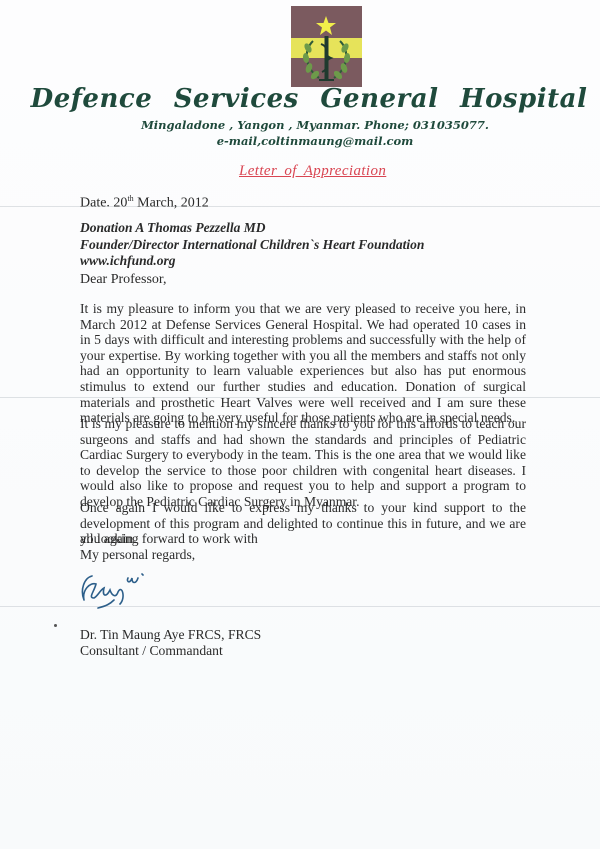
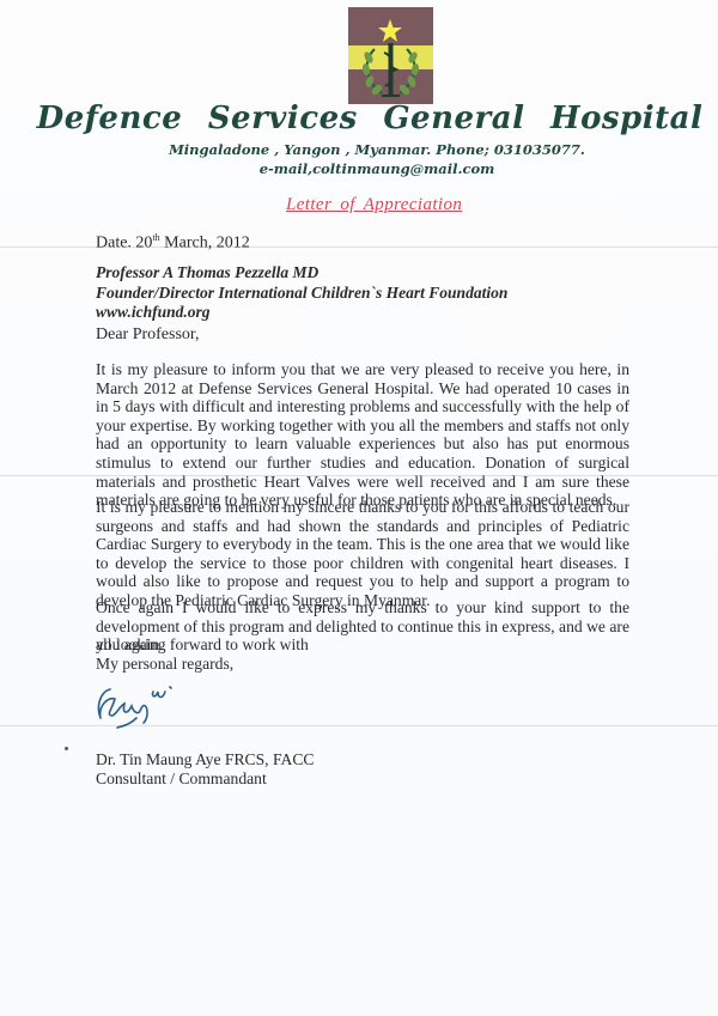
  Defence Services General Hospital
  Mingaladone , Yangon , Myanmar. Phone; 031035077.
  e-mail,coltinmaung@mail.com
  Letter of Appreciation
  Date. 20th March, 2012
- Donation A Thomas Pezzella MD
+ Professor A Thomas Pezzella MD
  Founder/Director International Children`s Heart Foundation
  www.ichfund.org
  Dear Professor,
  It is my pleasure to inform you that we are very pleased to receive you here, in March 2012 at Defense Services General Hospital. We had operated 10 cases in in 5 days with difficult and interesting problems and successfully with the help of your expertise. By working together with you all the members and staffs not only had an opportunity to learn valuable experiences but also has put enormous stimulus to extend our further studies and education. Donation of surgical materials and prosthetic Heart Valves were well received and I am sure these materials are going to be very useful for those patients who are in special needs.
  It is my pleasure to mention my sincere thanks to you for this affords to teach our surgeons and staffs and had shown the standards and principles of Pediatric Cardiac Surgery to everybody in the team. This is the one area that we would like to develop the service to those poor children with congenital heart diseases. I would also like to propose and request you to help and support a program to develop the Pediatric Cardiac Surgery in Myanmar.
- Once again I would like to express my thanks to your kind support to the development of this program and delighted to continue this in future, and we are all looking forward to work with
+ Once again I would like to express my thanks to your kind support to the development of this program and delighted to continue this in express, and we are all looking forward to work with
  you again.
  My personal regards,
- Dr. Tin Maung Aye FRCS, FRCS
+ Dr. Tin Maung Aye FRCS, FACC
  Consultant / Commandant
